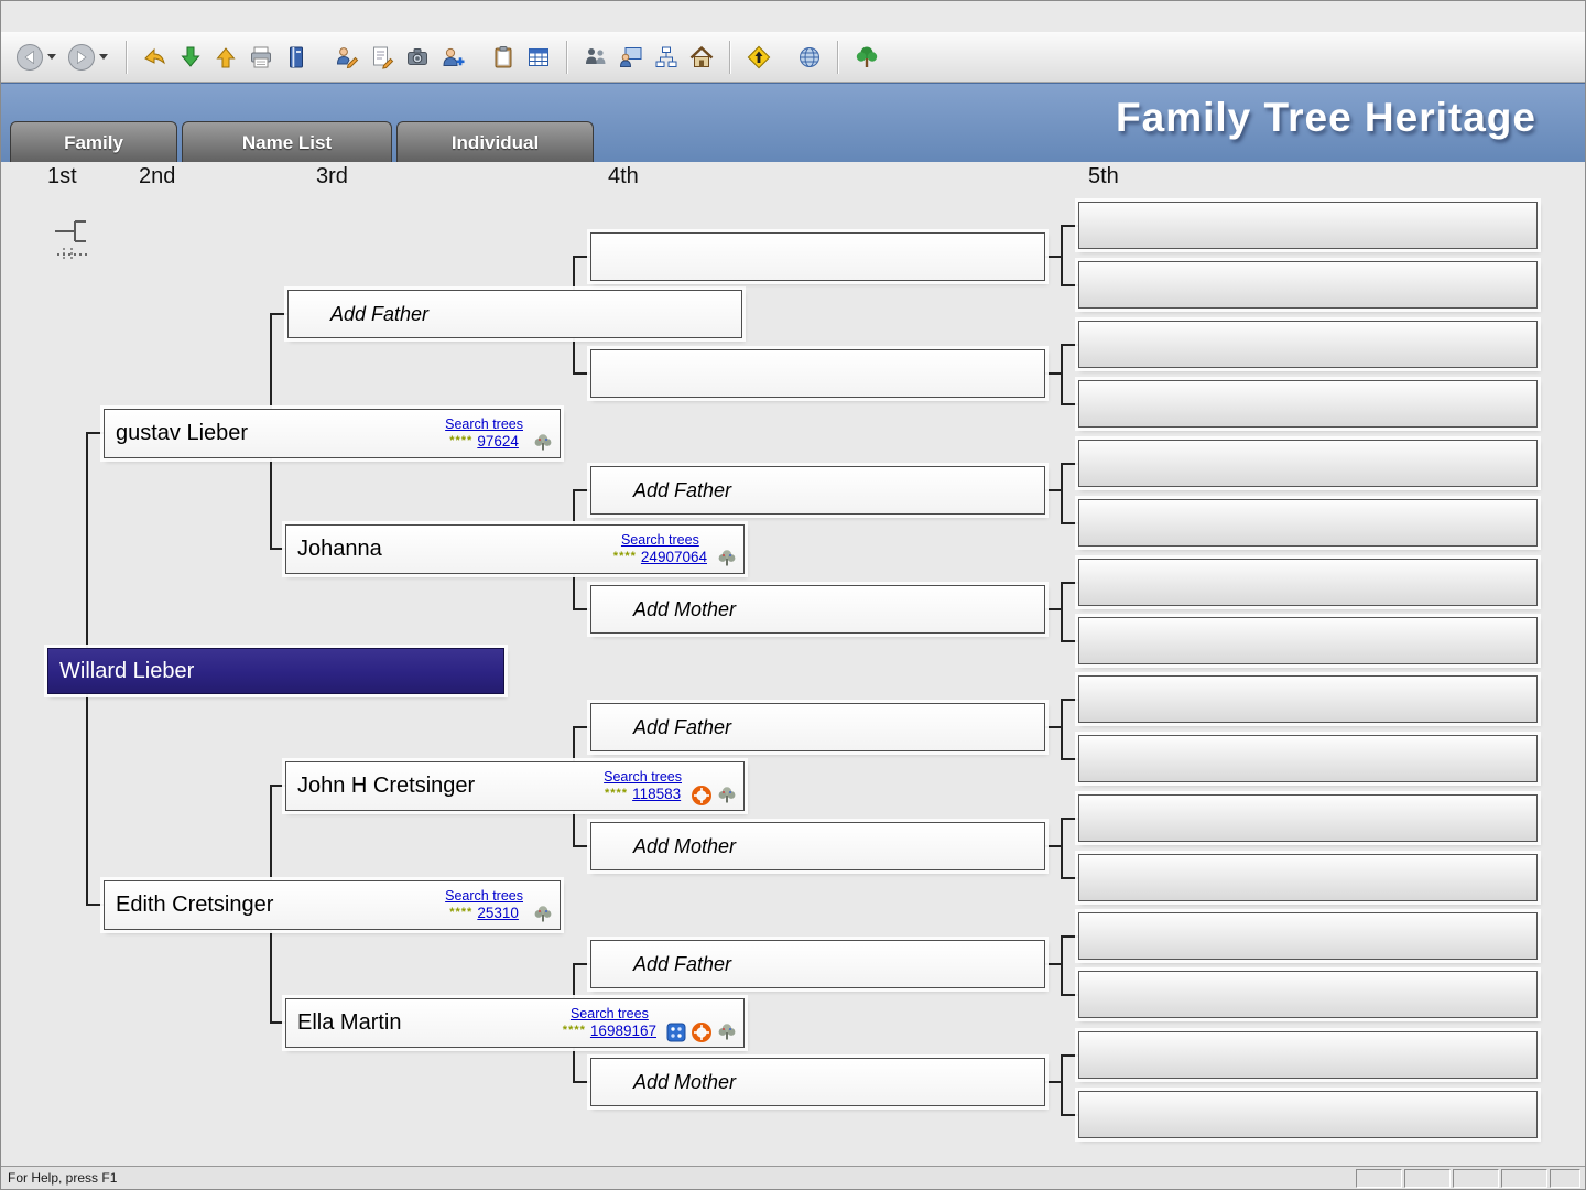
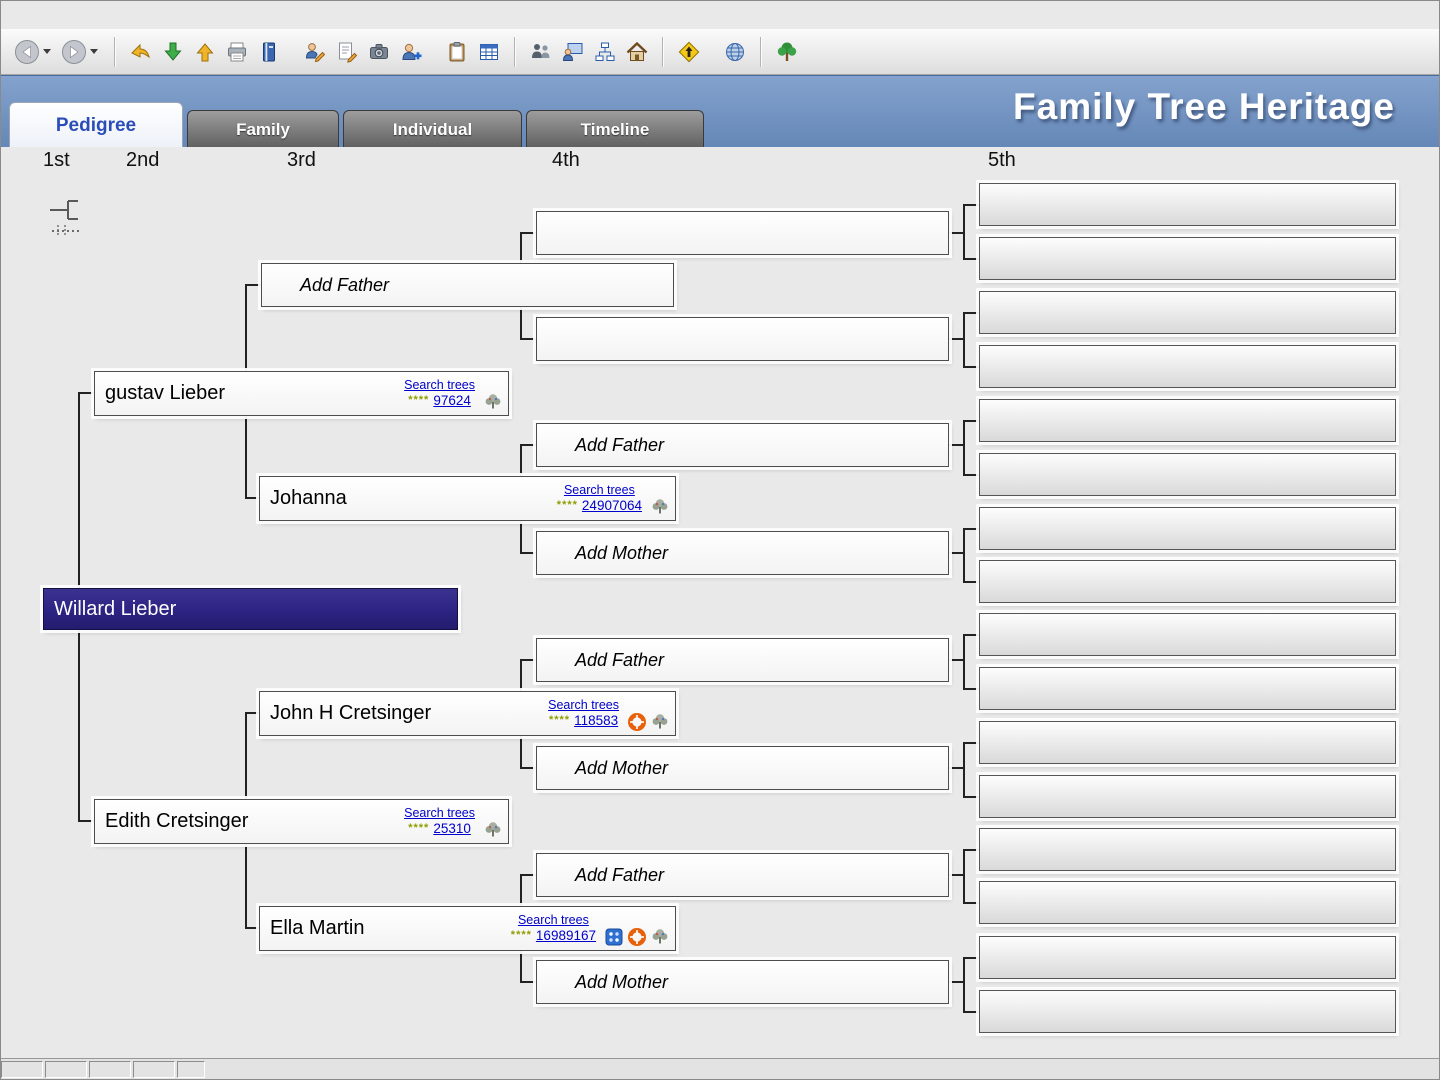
  Family Tree Heritage
+ Pedigree
  Family
- Name List
  Individual
+ Timeline
  1st
  2nd
  3rd
  4th
  5th
  Willard Lieber
  gustav Lieber
  Search trees
  ****
  97624
  Edith Cretsinger
  Search trees
  ****
  25310
  Add Father
  Johanna
  Search trees
  ****
  24907064
  John H Cretsinger
  Search trees
  ****
  118583
  Ella Martin
  Search trees
  ****
  16989167
  Add Father
  Add Mother
  Add Father
  Add Mother
  Add Father
  Add Mother
- For Help, press F1
